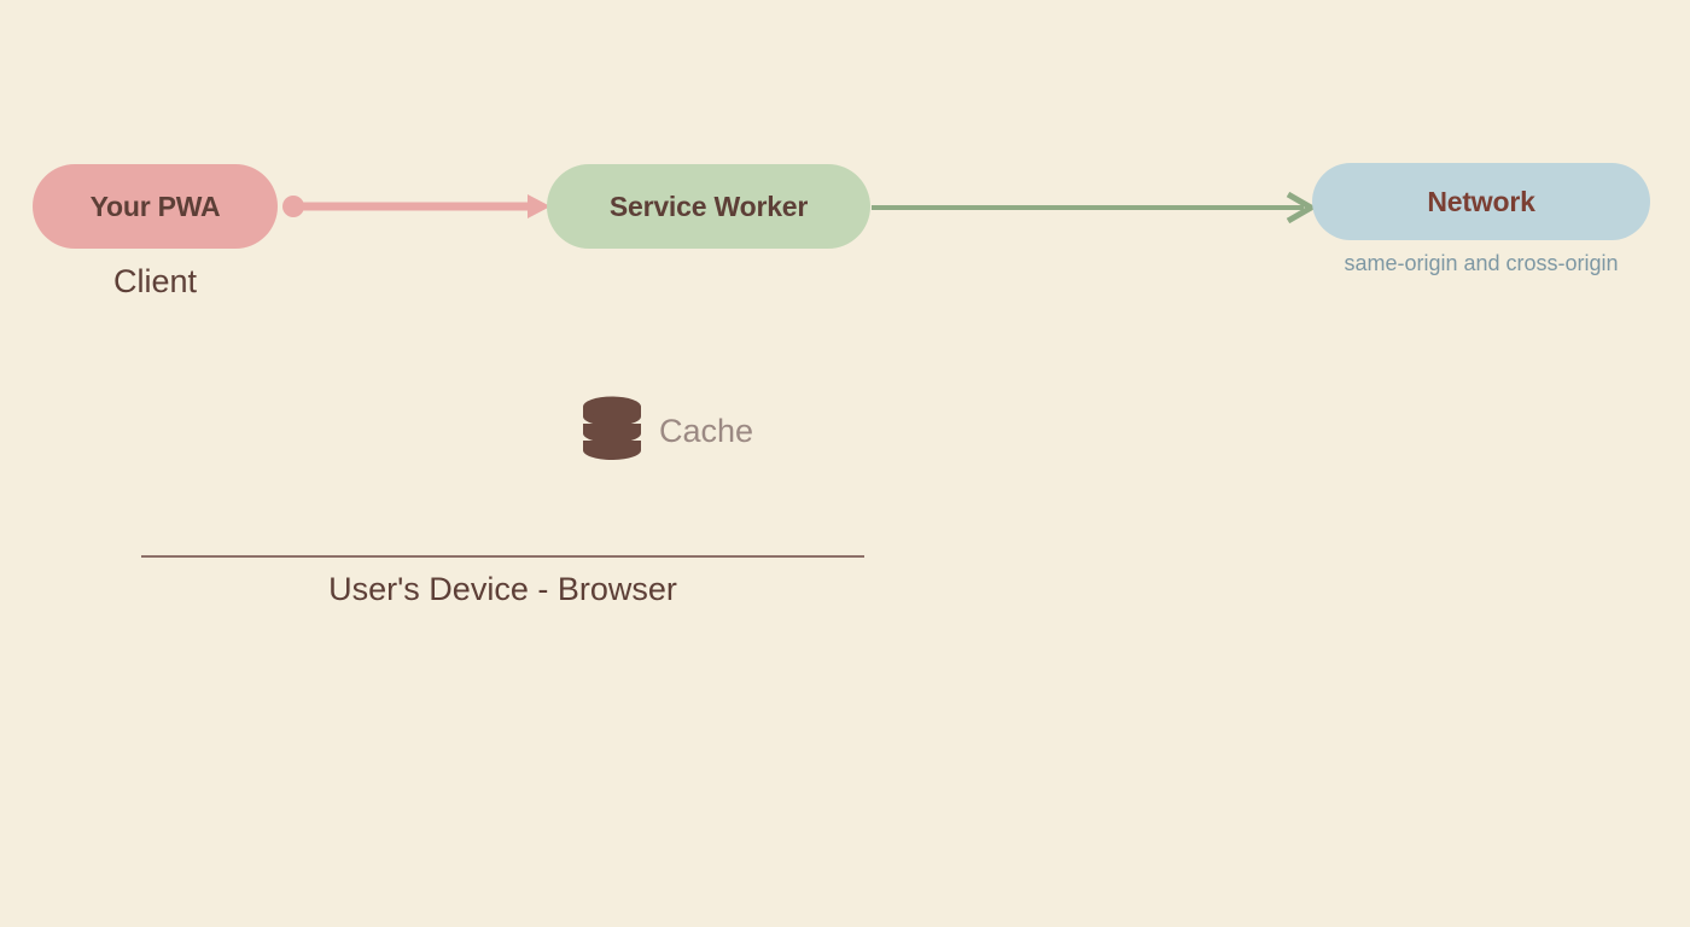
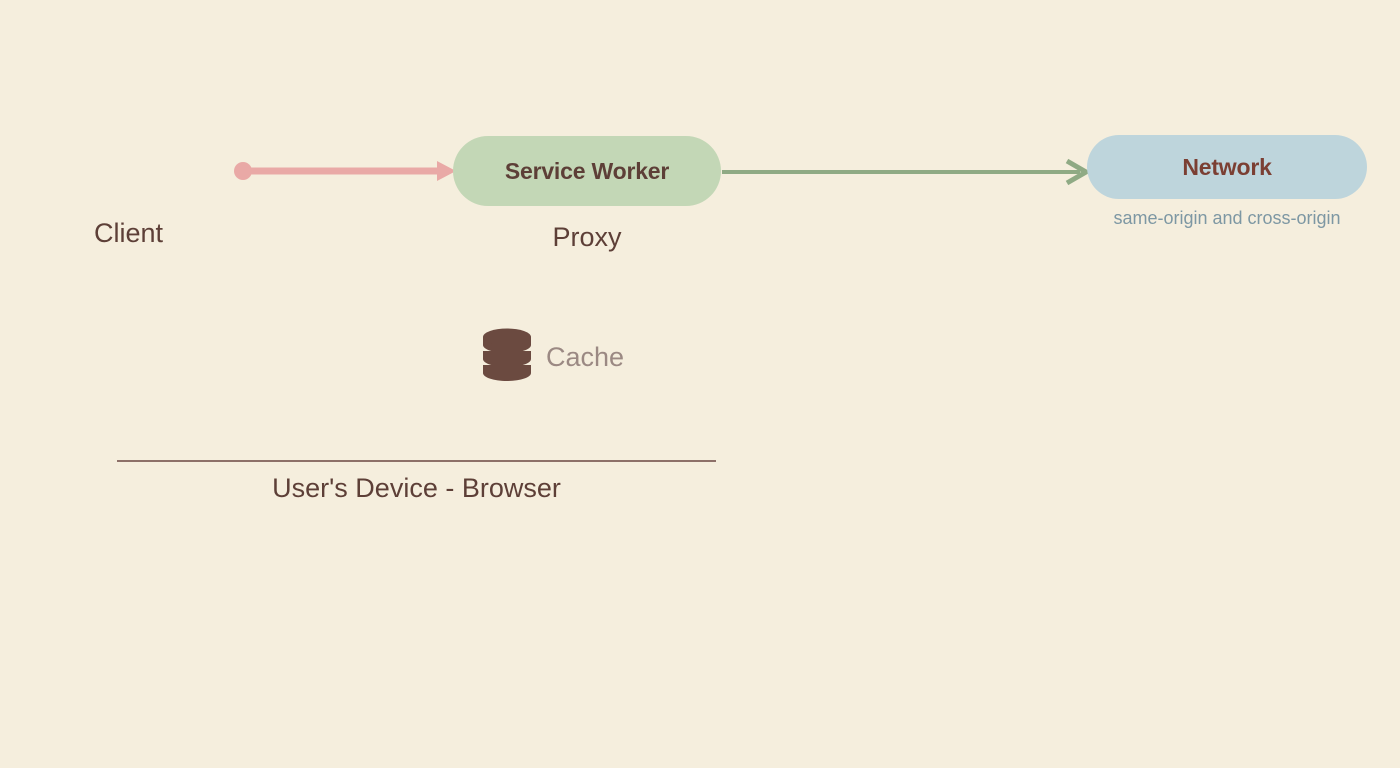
- Your PWA
  Client
  Service Worker
+ Proxy
  Network
  same-origin and cross-origin
  Cache
  User's Device - Browser
